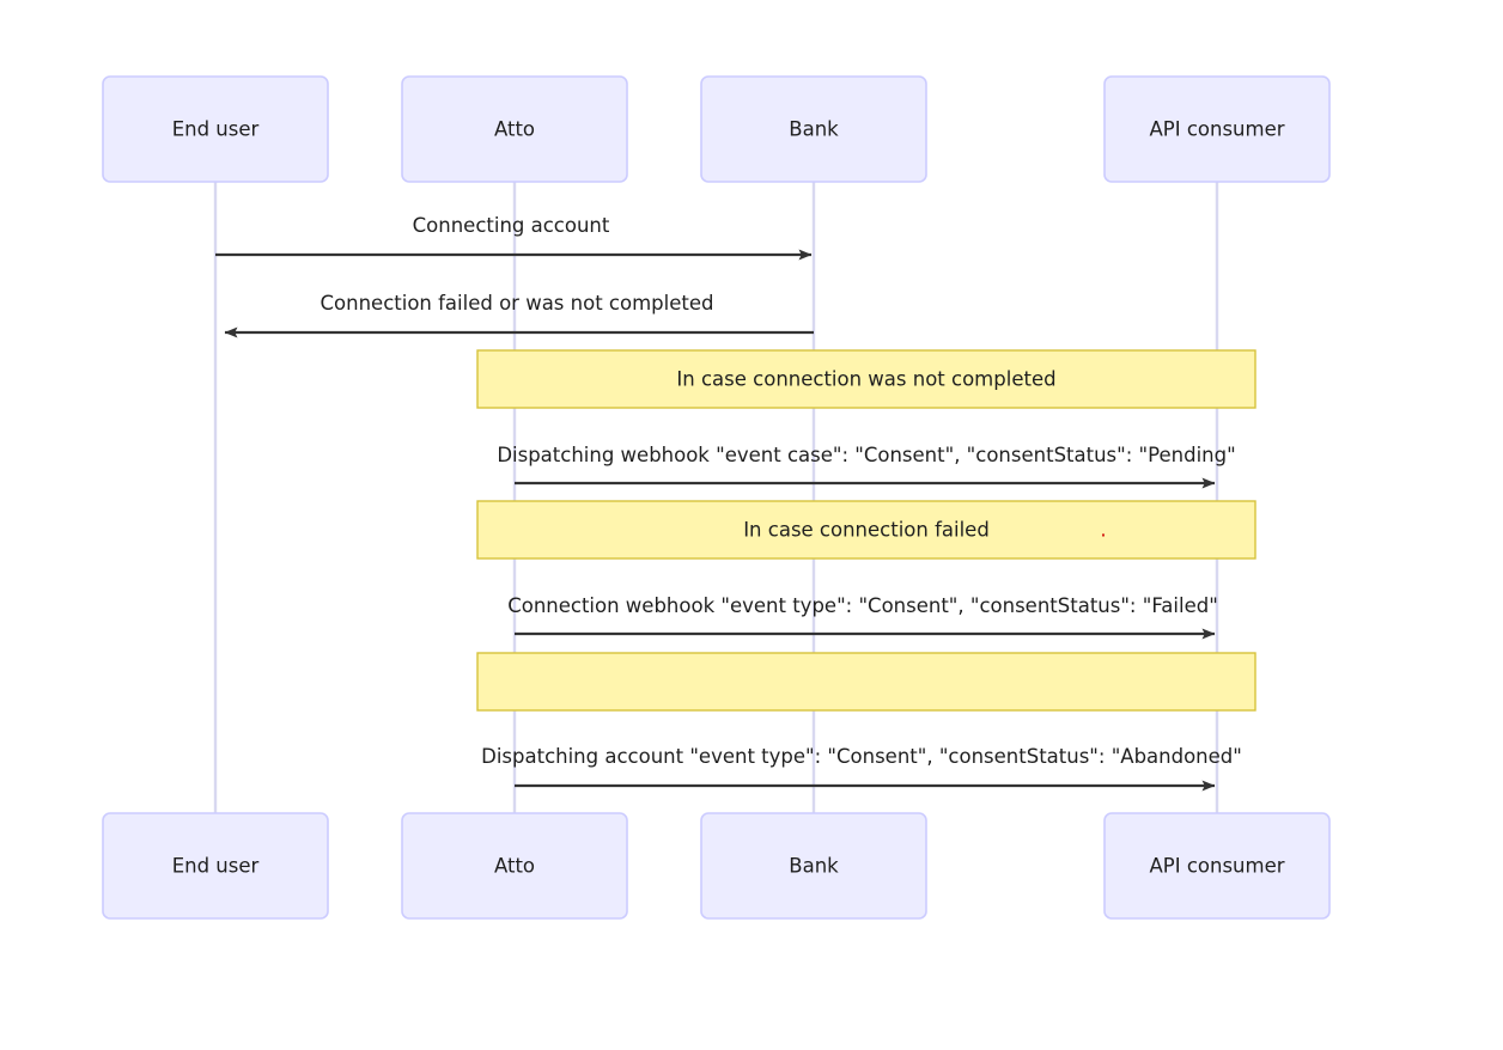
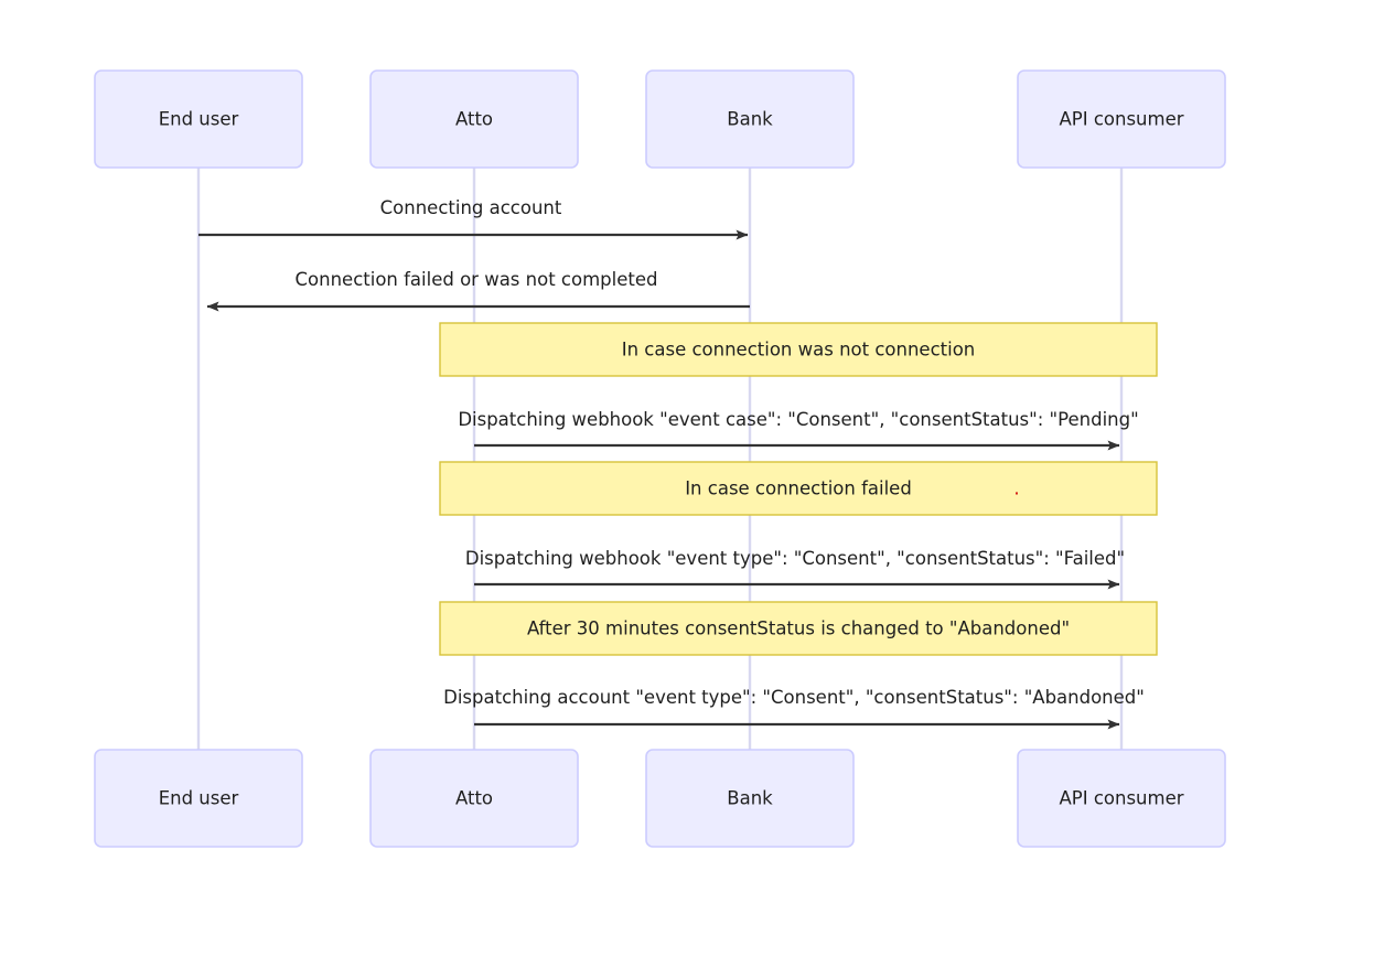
  End user
  Atto
  Bank
  API consumer
  End user
  Atto
  Bank
  API consumer
- In case connection was not completed
+ In case connection was not connection
  In case connection failed
  .
+ After 30 minutes consentStatus is changed to "Abandoned"
  Connecting account
  Connection failed or was not completed
  Dispatching webhook "event case": "Consent", "consentStatus": "Pending"
- Connection webhook "event type": "Consent", "consentStatus": "Failed"
+ Dispatching webhook "event type": "Consent", "consentStatus": "Failed"
  Dispatching account "event type": "Consent", "consentStatus": "Abandoned"
